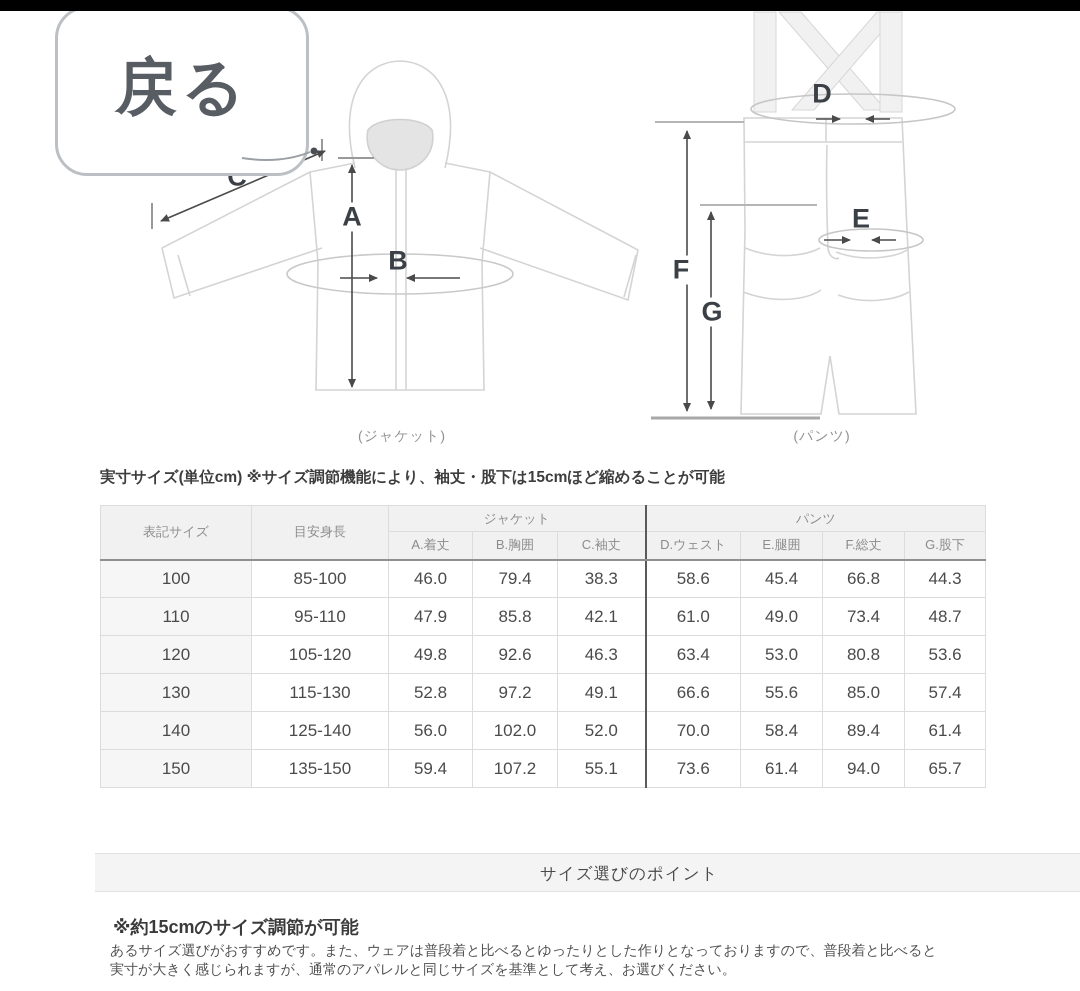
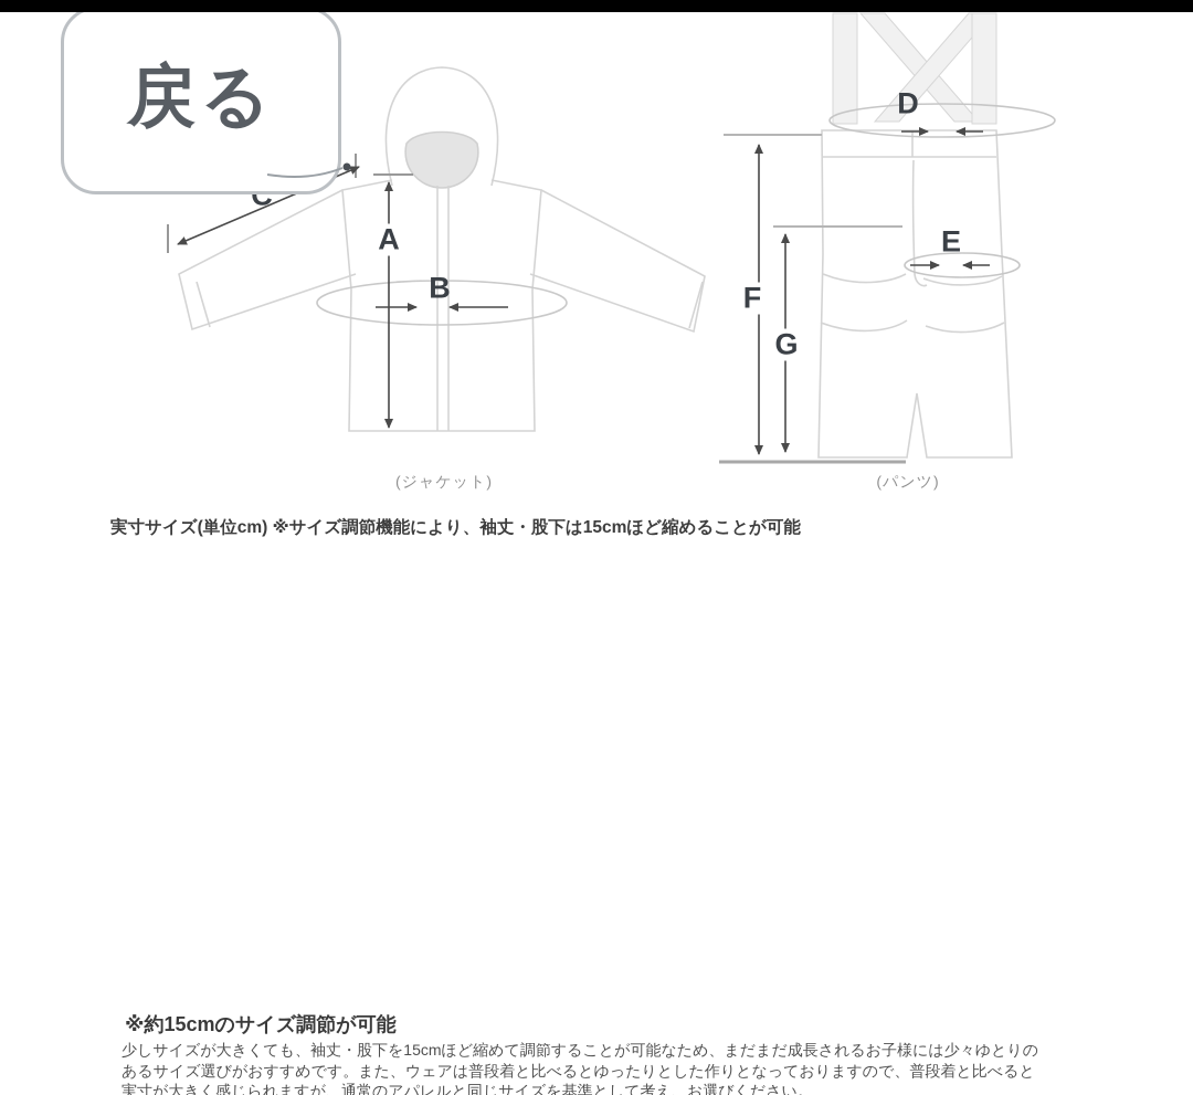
  戻る
  A
  B
  C
  D
  E
  F
  G
  (ジャケット)
  (パンツ)
  実寸サイズ(単位cm) ※サイズ調節機能により、袖丈・股下は15cmほど縮めることが可能
- 表記サイズ	目安身長	ジャケット	パンツ
- A.着丈	B.胸囲	C.袖丈	D.ウェスト	E.腿囲	F.総丈	G.股下
- 100	85-100	46.0	79.4	38.3	58.6	45.4	66.8	44.3
- 110	95-110	47.9	85.8	42.1	61.0	49.0	73.4	48.7
- 120	105-120	49.8	92.6	46.3	63.4	53.0	80.8	53.6
- 130	115-130	52.8	97.2	49.1	66.6	55.6	85.0	57.4
- 140	125-140	56.0	102.0	52.0	70.0	58.4	89.4	61.4
- 150	135-150	59.4	107.2	55.1	73.6	61.4	94.0	65.7
- サイズ選びのポイント
  ※約15cmのサイズ調節が可能
+ 少しサイズが大きくても、袖丈・股下を15cmほど縮めて調節することが可能なため、まだまだ成長されるお子様には少々ゆとりの
  あるサイズ選びがおすすめです。また、ウェアは普段着と比べるとゆったりとした作りとなっておりますので、普段着と比べると
  実寸が大きく感じられますが、通常のアパレルと同じサイズを基準として考え、お選びください。
